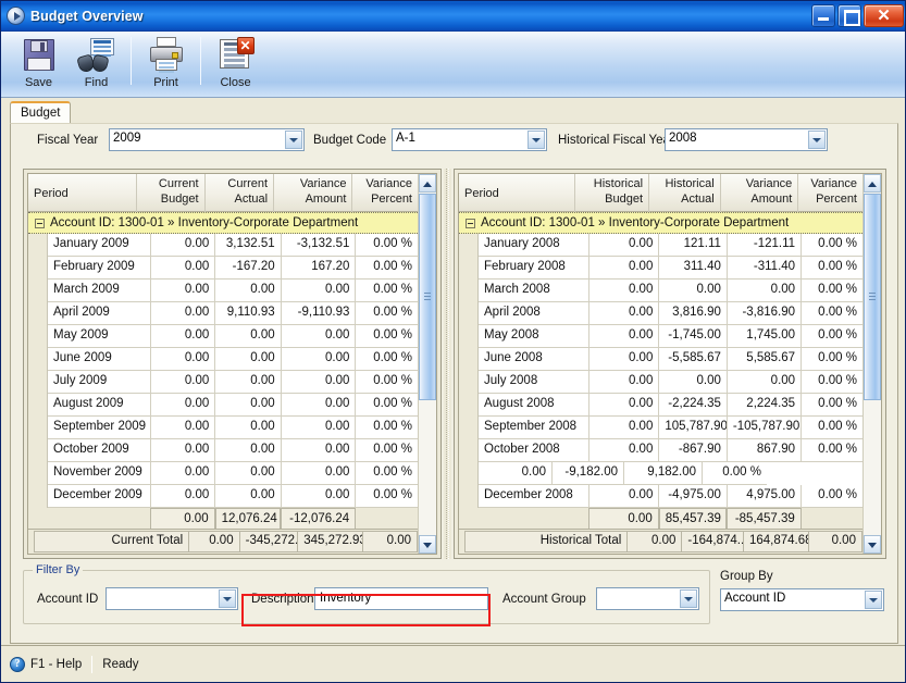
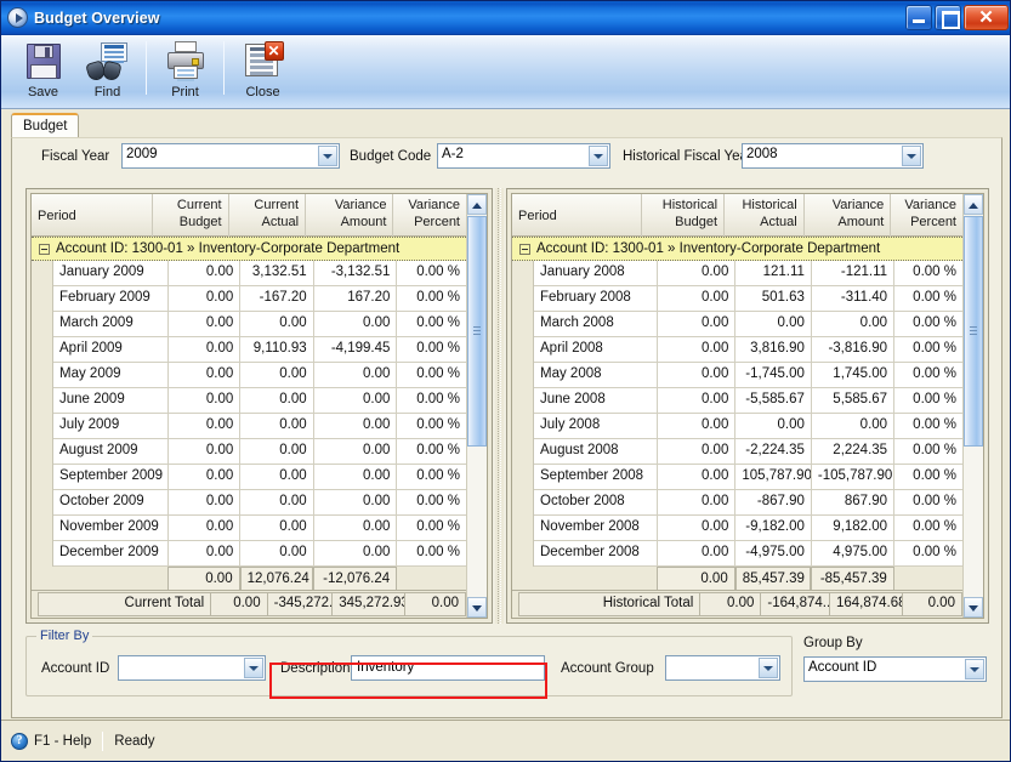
  Budget Overview
  ✕
  Save
  Find
  Print
  ✕
  Close
  Budget
  Fiscal Year
  2009
  Budget Code
- A-1
+ A-2
  Historical Fiscal Ye
  2008
  Period
  Current
  Budget
  Current
  Actual
  Variance
  Amount
  Variance
  Percent
  Account ID: 1300-01 » Inventory-Corporate Department
  January 2009
  0.00
  3,132.51
  -3,132.51
  0.00 %
  February 2009
  0.00
  -167.20
  167.20
  0.00 %
  March 2009
  0.00
  0.00
  0.00
  0.00 %
  April 2009
  0.00
  9,110.93
- -9,110.93
+ -4,199.45
  0.00 %
  May 2009
  0.00
  0.00
  0.00
  0.00 %
  June 2009
  0.00
  0.00
  0.00
  0.00 %
  July 2009
  0.00
  0.00
  0.00
  0.00 %
  August 2009
  0.00
  0.00
  0.00
  0.00 %
  September 2009
  0.00
  0.00
  0.00
  0.00 %
  October 2009
  0.00
  0.00
  0.00
  0.00 %
  November 2009
  0.00
  0.00
  0.00
  0.00 %
  December 2009
  0.00
  0.00
  0.00
  0.00 %
  0.00
  12,076.24
  -12,076.24
  Current Total
  0.00
  -345,272
  345,272.9
  0.00
  Period
  Historical
  Budget
  Historical
  Actual
  Variance
  Amount
  Variance
  Percent
  Account ID: 1300-01 » Inventory-Corporate Department
  January 2008
  0.00
  121.11
  -121.11
  0.00 %
  February 2008
  0.00
- 311.40
+ 501.63
  -311.40
  0.00 %
  March 2008
  0.00
  0.00
  0.00
  0.00 %
  April 2008
  0.00
  3,816.90
  -3,816.90
  0.00 %
  May 2008
  0.00
  -1,745.00
  1,745.00
  0.00 %
  June 2008
  0.00
  -5,585.67
  5,585.67
  0.00 %
  July 2008
  0.00
  0.00
  0.00
  0.00 %
  August 2008
  0.00
  -2,224.35
  2,224.35
  0.00 %
  September 2008
  0.00
  105,787.90
  -105,787.90
  0.00 %
  October 2008
  0.00
  -867.90
  867.90
  0.00 %
+ November 2008
  0.00
  -9,182.00
  9,182.00
  0.00 %
  December 2008
  0.00
  -4,975.00
  4,975.00
  0.00 %
  0.00
  85,457.39
  -85,457.39
  Historical Total
  0.00
  -164,874.
  164,874.6
  0.00
  Filter By
  Account ID
  Description
  Inventory
  Account Group
  Group By
  Account ID
  ?
  F1 - Help
  Ready
